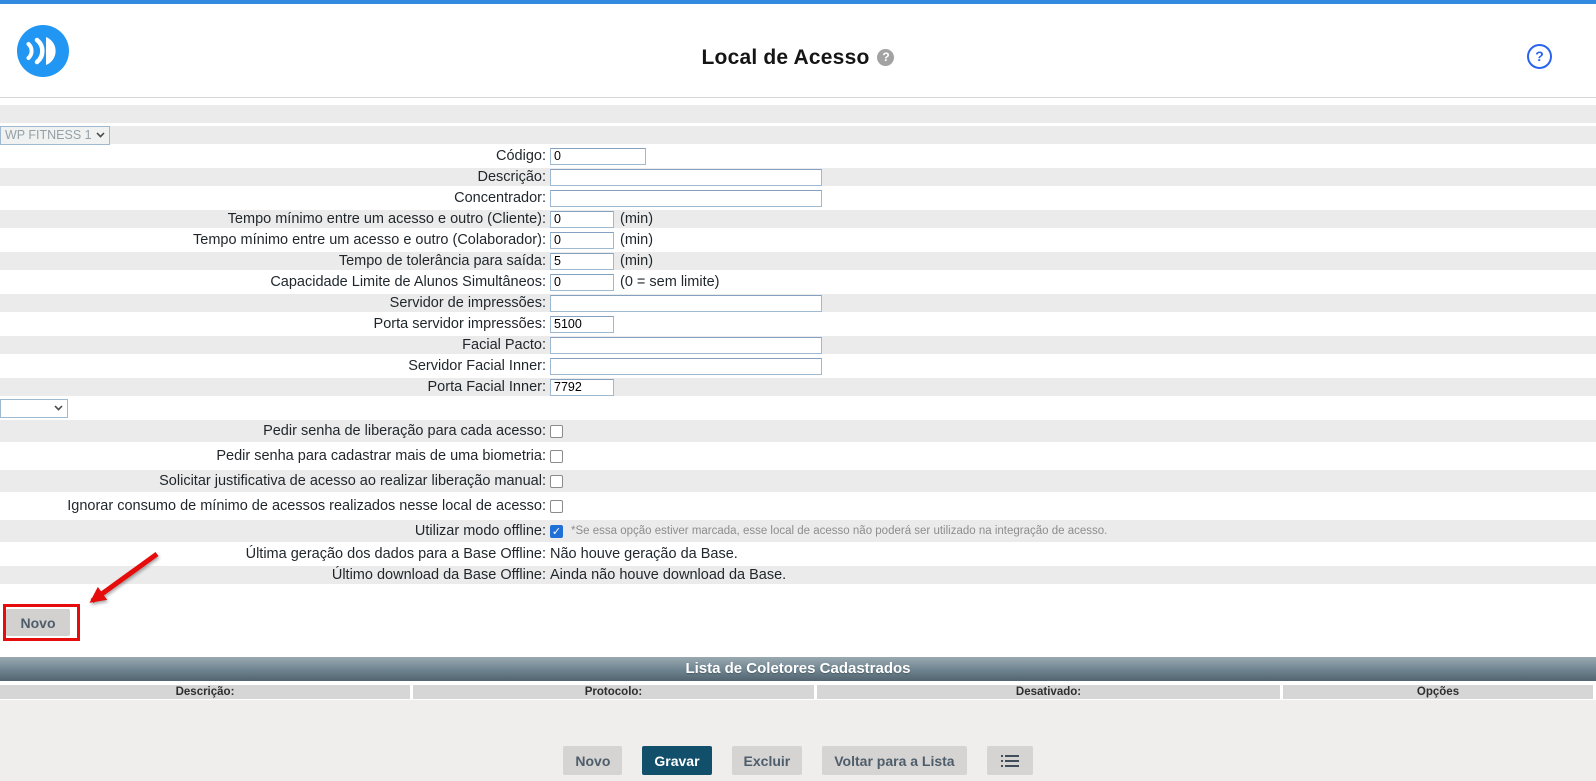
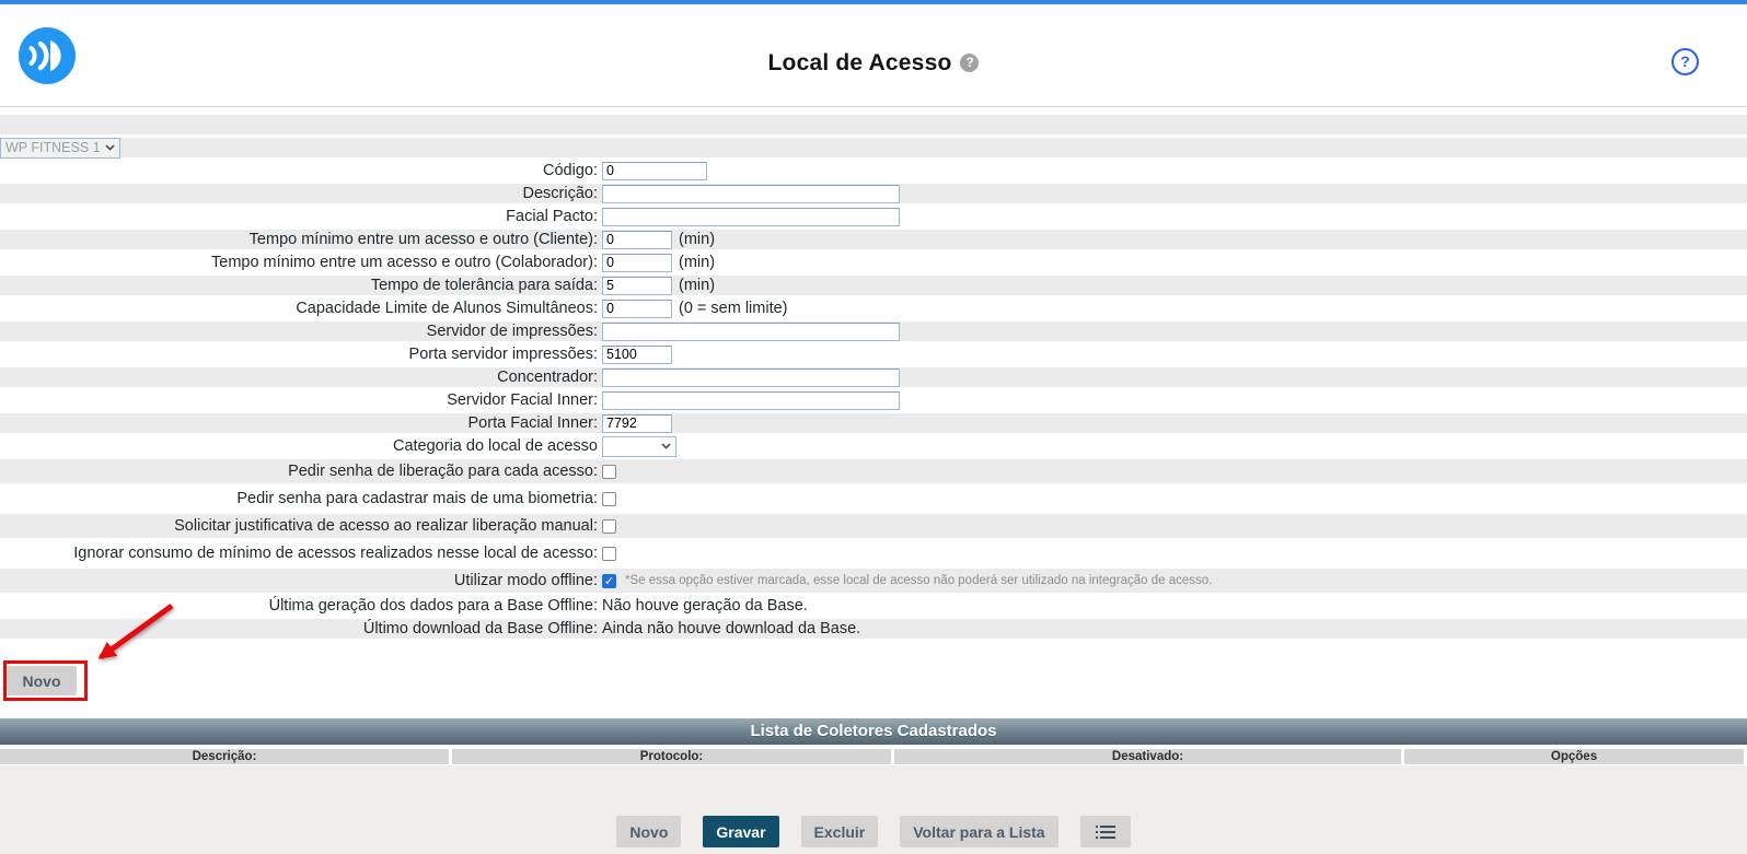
  Local de Acesso ?
  ?
  WP FITNESS 1
  Código:
  0
  Descrição:
- Concentrador:
+ Facial Pacto:
  Tempo mínimo entre um acesso e outro (Cliente):
  0
  (min)
  Tempo mínimo entre um acesso e outro (Colaborador):
  0
  (min)
  Tempo de tolerância para saída:
  5
  (min)
  Capacidade Limite de Alunos Simultâneos:
  0
  (0 = sem limite)
  Servidor de impressões:
  Porta servidor impressões:
  5100
- Facial Pacto:
+ Concentrador:
  Servidor Facial Inner:
  Porta Facial Inner:
  7792
+ Categoria do local de acesso
  Pedir senha de liberação para cada acesso:
  Pedir senha para cadastrar mais de uma biometria:
  Solicitar justificativa de acesso ao realizar liberação manual:
  Ignorar consumo de mínimo de acessos realizados nesse local de acesso:
  Utilizar modo offline:
  ✓
  *Se essa opção estiver marcada, esse local de acesso não poderá ser utilizado na integração de acesso.
  Última geração dos dados para a Base Offline:
  Não houve geração da Base.
  Último download da Base Offline:
  Ainda não houve download da Base.
  Novo
  Lista de Coletores Cadastrados
  Descrição:
  Protocolo:
  Desativado:
  Opções
  Novo
  Gravar
  Excluir
  Voltar para a Lista
